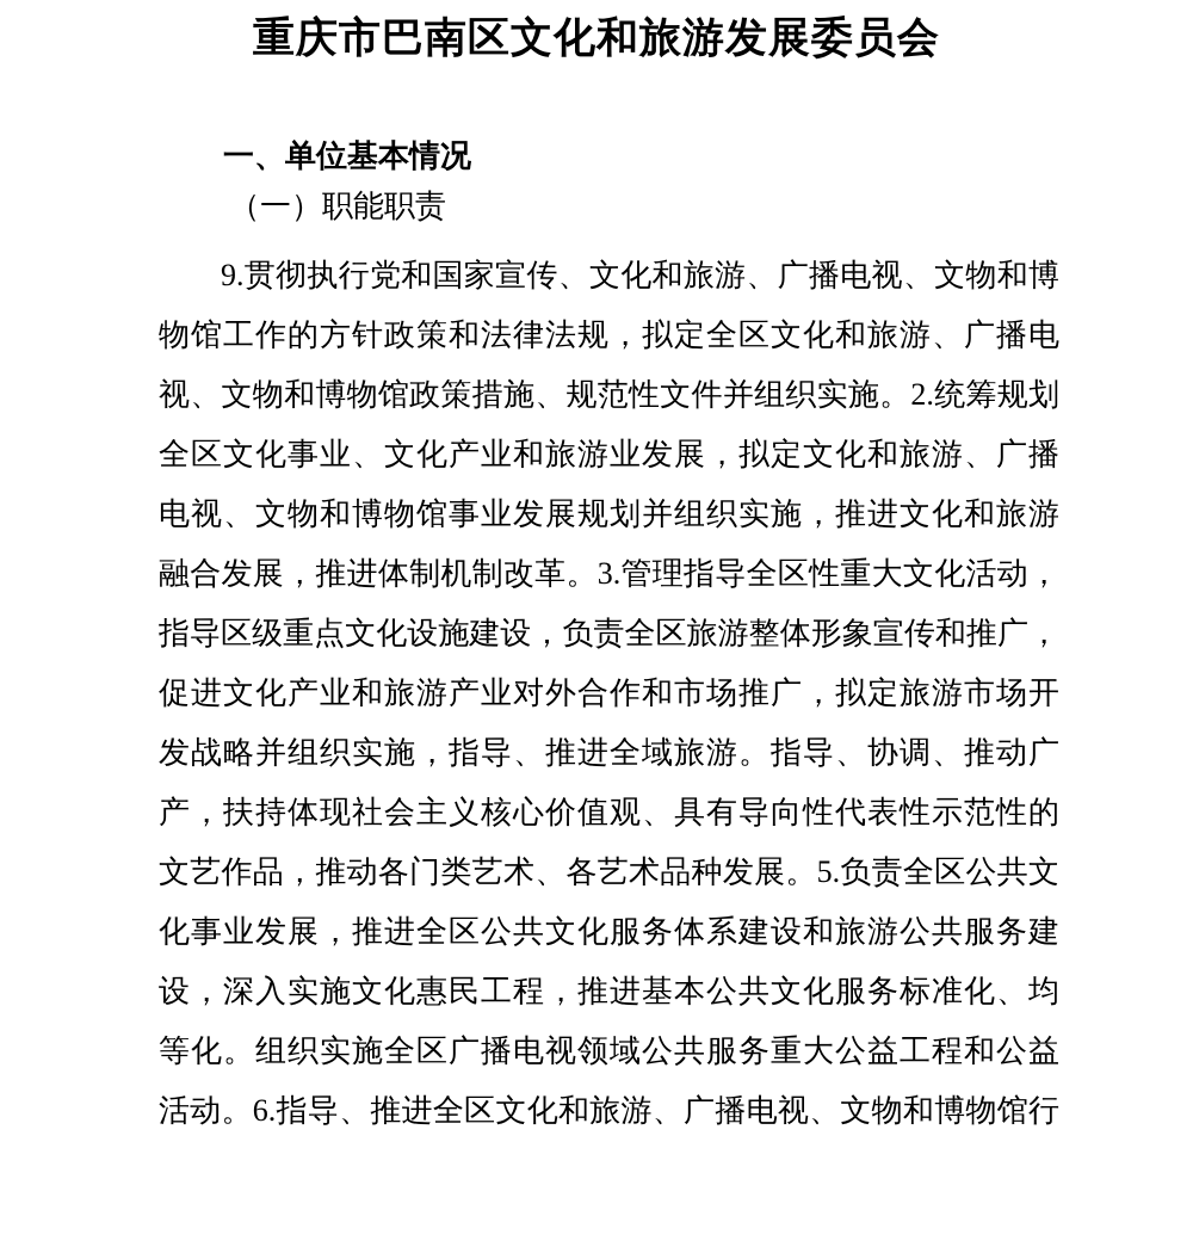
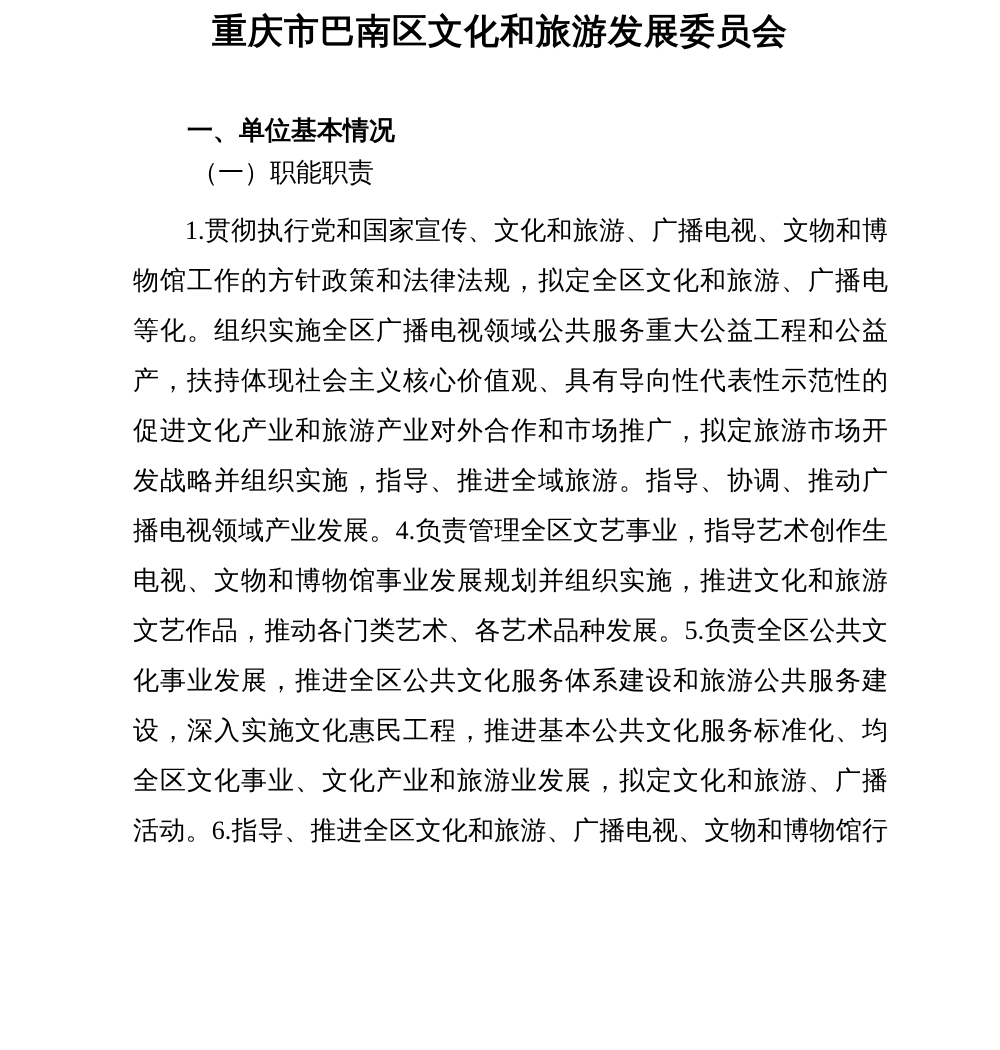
  重庆市巴南区文化和旅游发展委员会
  一、单位基本情况
  （一）职能职责
- 9.贯彻执行党和国家宣传、文化和旅游、广播电视、文物和博
+ 1.贯彻执行党和国家宣传、文化和旅游、广播电视、文物和博
  物馆工作的方针政策和法律法规，拟定全区文化和旅游、广播电
- 视、文物和博物馆政策措施、规范性文件并组织实施。2.统筹规划
- 全区文化事业、文化产业和旅游业发展，拟定文化和旅游、广播
+ 等化。组织实施全区广播电视领域公共服务重大公益工程和公益
- 电视、文物和博物馆事业发展规划并组织实施，推进文化和旅游
+ 产，扶持体现社会主义核心价值观、具有导向性代表性示范性的
- 融合发展，推进体制机制改革。3.管理指导全区性重大文化活动，
- 指导区级重点文化设施建设，负责全区旅游整体形象宣传和推广，
  促进文化产业和旅游产业对外合作和市场推广，拟定旅游市场开
  发战略并组织实施，指导、推进全域旅游。指导、协调、推动广
+ 播电视领域产业发展。4.负责管理全区文艺事业，指导艺术创作生
- 产，扶持体现社会主义核心价值观、具有导向性代表性示范性的
+ 电视、文物和博物馆事业发展规划并组织实施，推进文化和旅游
  文艺作品，推动各门类艺术、各艺术品种发展。5.负责全区公共文
  化事业发展，推进全区公共文化服务体系建设和旅游公共服务建
  设，深入实施文化惠民工程，推进基本公共文化服务标准化、均
- 等化。组织实施全区广播电视领域公共服务重大公益工程和公益
+ 全区文化事业、文化产业和旅游业发展，拟定文化和旅游、广播
  活动。6.指导、推进全区文化和旅游、广播电视、文物和博物馆行
